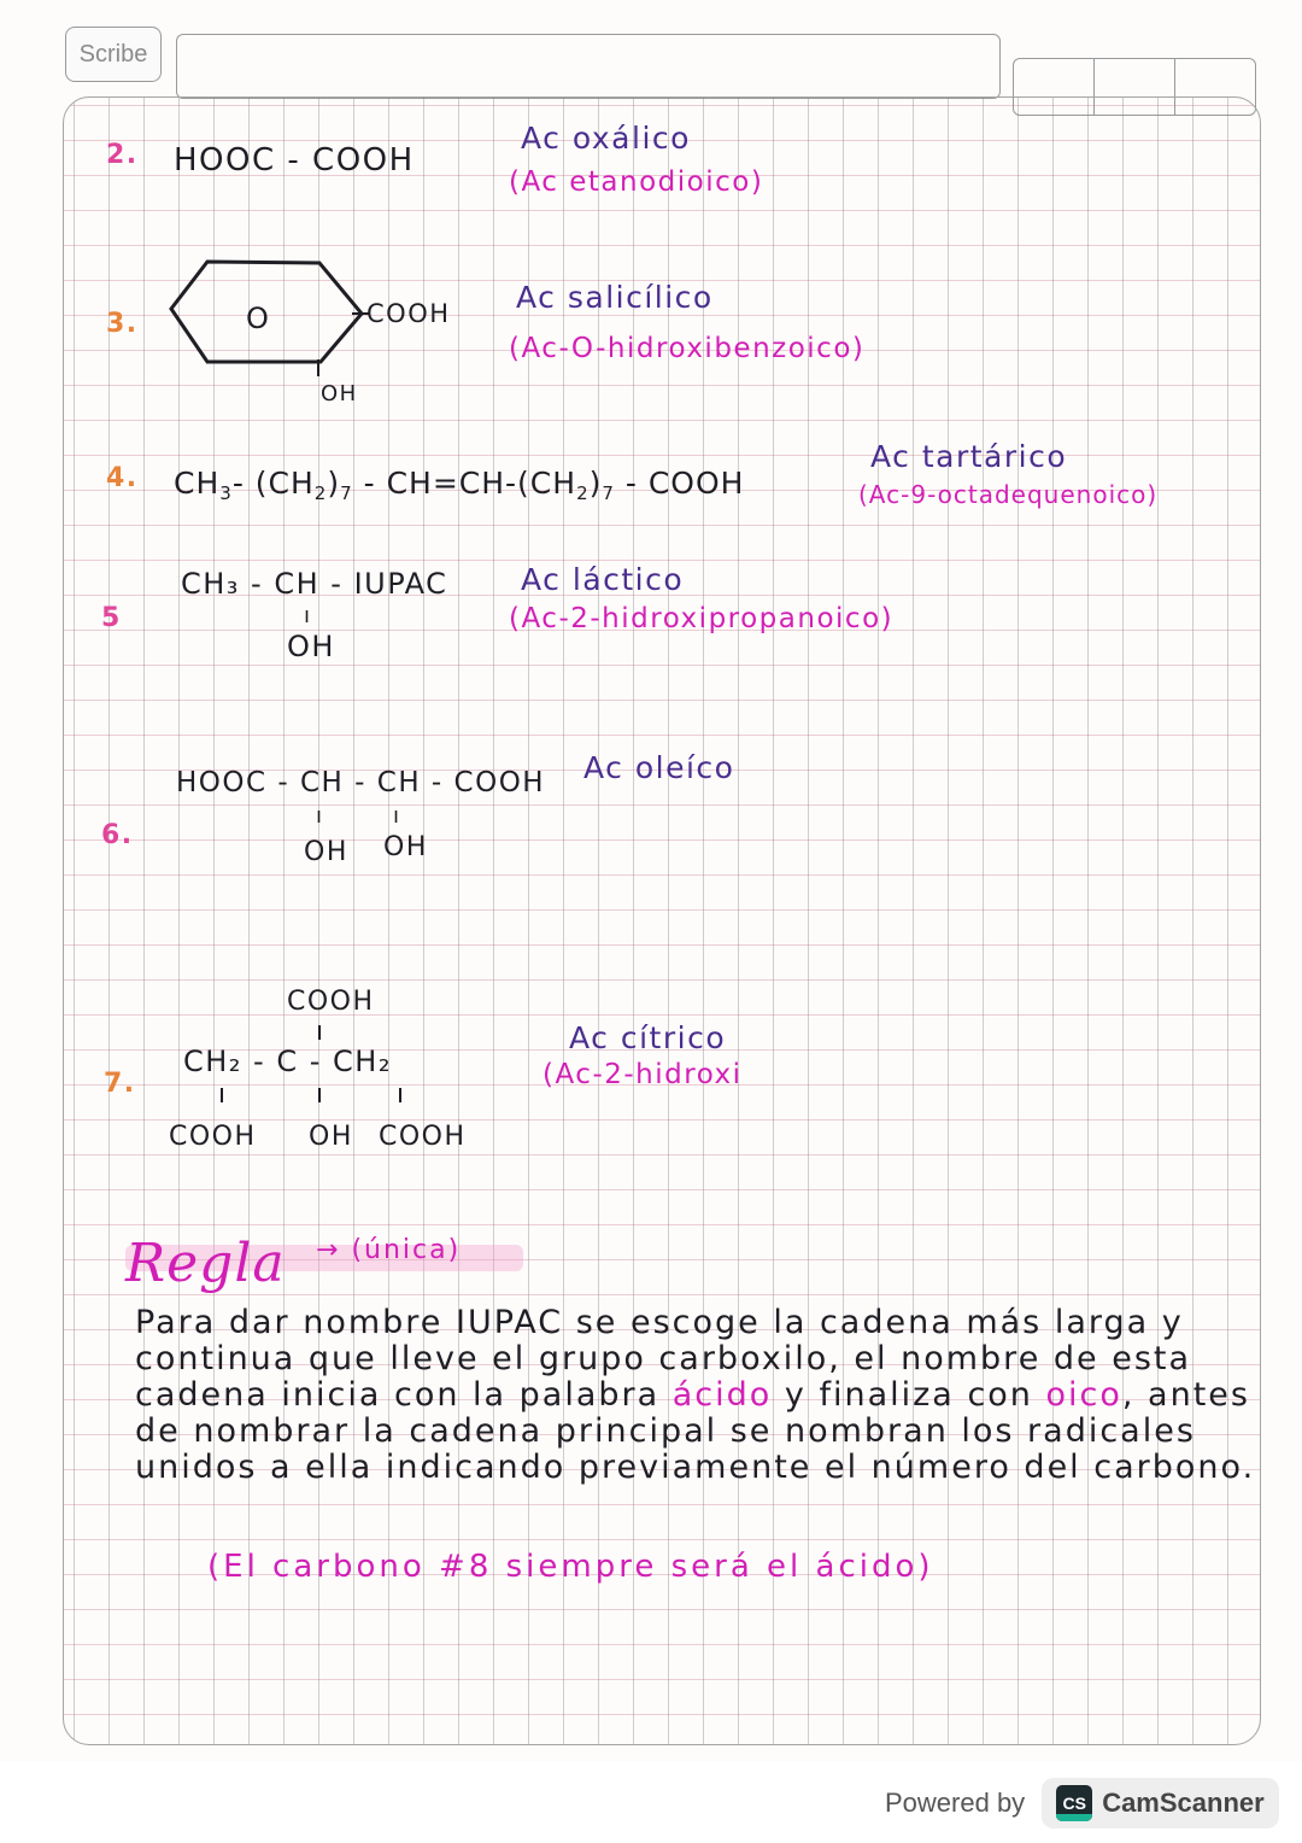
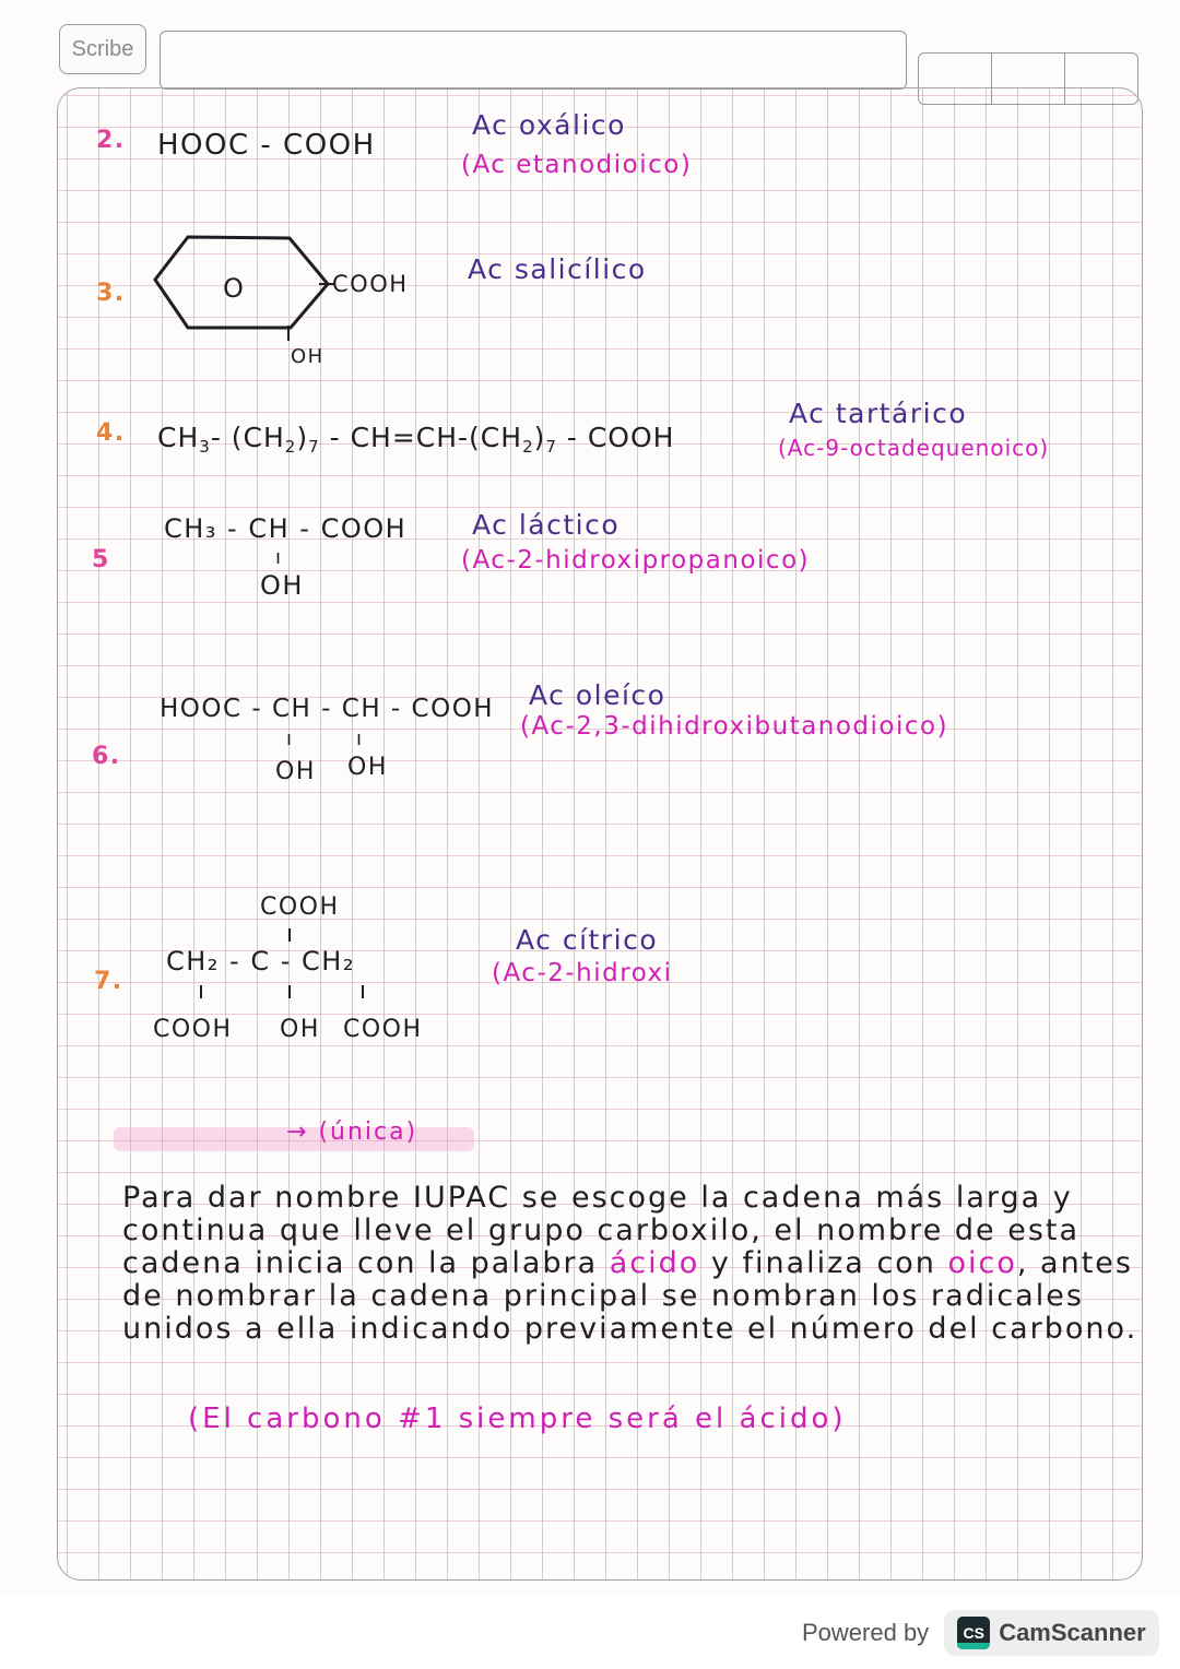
  Scribe
  2.
  HOOC - COOH
  Ac oxálico
  (Ac etanodioico)
  3.
  O
  COOH
  OH
  Ac salicílico
- (Ac-O-hidroxibenzoico)
  4.
  CH3- (CH2)7 - CH=CH-(CH2)7 - COOH
  Ac tartárico
  (Ac-9-octadequenoico)
  5
- CH₃ - CH - IUPAC
+ CH₃ - CH - COOH
  ı
  OH
  Ac láctico
  (Ac-2-hidroxipropanoico)
  6.
  HOOC - CH - CH - COOH
  ı
  ı
  OH
  OH
  Ac oleíco
+ (Ac-2,3-dihidroxibutanodioico)
  7.
  COOH
  CH₂ - C - CH₂
  COOH
  OH
  COOH
  Ac cítrico
  (Ac-2-hidroxi
- Regla
  → (única)
  Para dar nombre IUPAC se escoge la cadena más larga y continua que lleve el grupo carboxilo, el nombre de esta cadena inicia con la palabra ácido y finaliza con oico, antes de nombrar la cadena principal se nombran los radicales unidos a ella indicando previamente el número del carbono.
- (El carbono #8 siempre será el ácido)
+ (El carbono #1 siempre será el ácido)
  Powered by
  CS
  CamScanner
